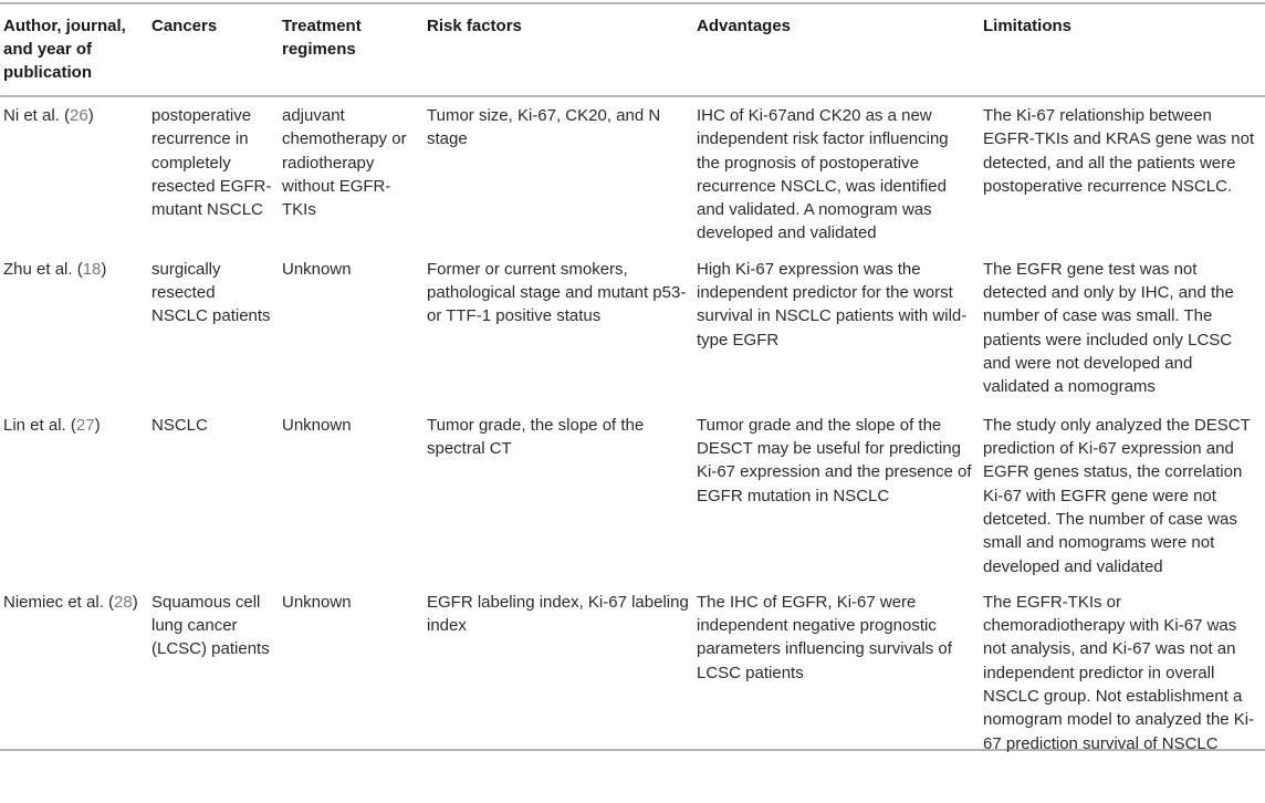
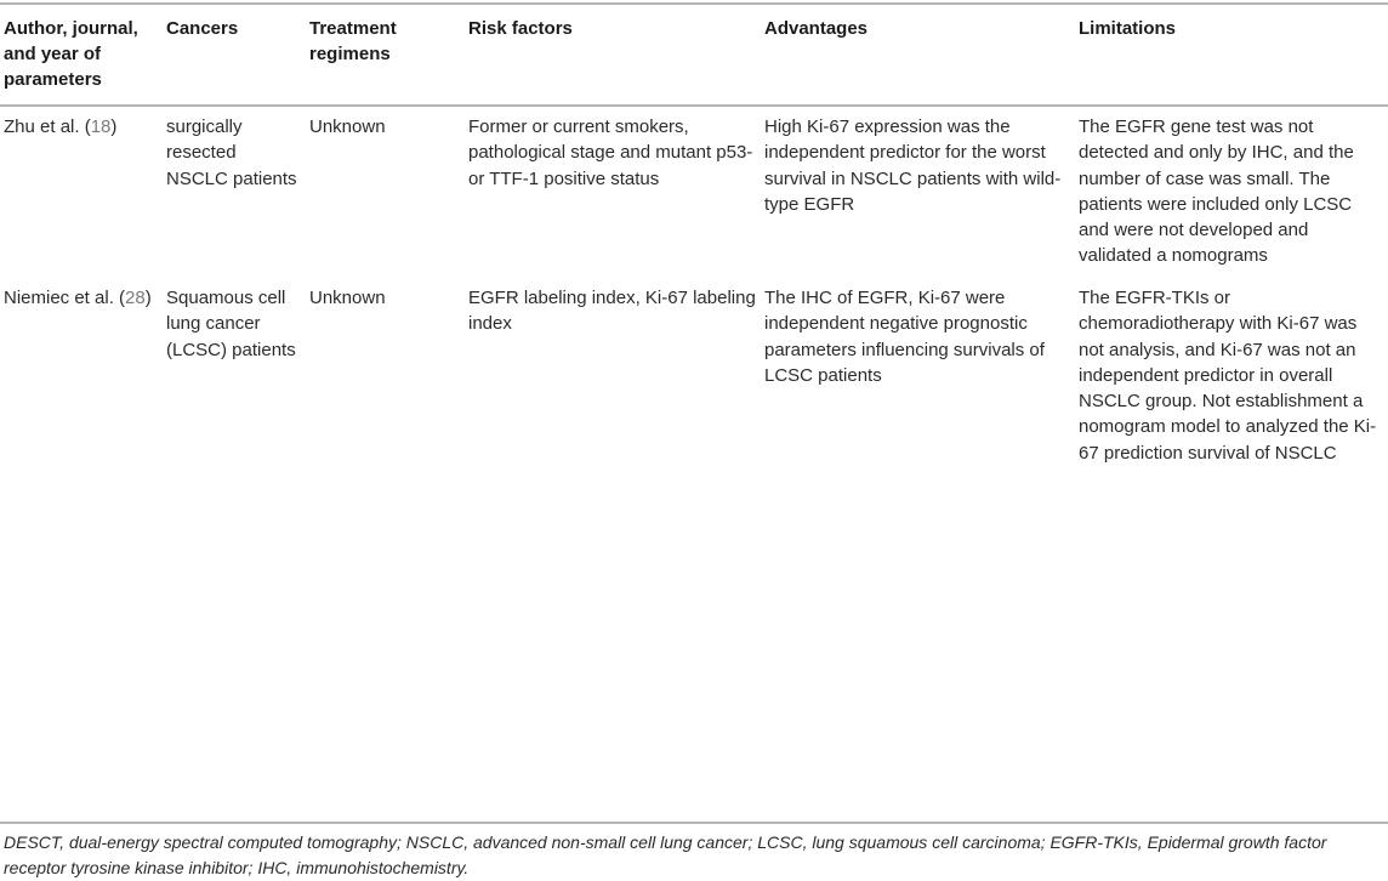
- Author, journal, and year of publication	Cancers	Treatment regimens	Risk factors	Advantages	Limitations
+ Author, journal, and year of parameters	Cancers	Treatment regimens	Risk factors	Advantages	Limitations
- Ni et al. (26)	postoperative recurrence in completely resected EGFR-mutant NSCLC	adjuvant chemotherapy or radiotherapy without EGFR-TKIs	Tumor size, Ki-67, CK20, and N stage	IHC of Ki-67and CK20 as a new independent risk factor influencing the prognosis of postoperative recurrence NSCLC, was identified and validated. A nomogram was developed and validated	The Ki-67 relationship between EGFR-TKIs and KRAS gene was not detected, and all the patients were postoperative recurrence NSCLC.
  Zhu et al. (18)	surgically resected NSCLC patients	Unknown	Former or current smokers, pathological stage and mutant p53-or TTF-1 positive status	High Ki-67 expression was the independent predictor for the worst survival in NSCLC patients with wild-type EGFR	The EGFR gene test was not detected and only by IHC, and the number of case was small. The patients were included only LCSC and were not developed and validated a nomograms
- Lin et al. (27)	NSCLC	Unknown	Tumor grade, the slope of the spectral CT	Tumor grade and the slope of the DESCT may be useful for predicting Ki-67 expression and the presence of EGFR mutation in NSCLC	The study only analyzed the DESCT prediction of Ki-67 expression and EGFR genes status, the correlation Ki-67 with EGFR gene were not detceted. The number of case was small and nomograms were not developed and validated
  Niemiec et al. (28)	Squamous cell lung cancer (LCSC) patients	Unknown	EGFR labeling index, Ki-67 labeling index	The IHC of EGFR, Ki-67 were independent negative prognostic parameters influencing survivals of LCSC patients	The EGFR-TKIs or chemoradiotherapy with Ki-67 was not analysis, and Ki-67 was not an independent predictor in overall NSCLC group. Not establishment a nomogram model to analyzed the Ki-67 prediction survival of NSCLC
+ DESCT, dual-energy spectral computed tomography; NSCLC, advanced non-small cell lung cancer; LCSC, lung squamous cell carcinoma; EGFR-TKIs, Epidermal growth factor receptor tyrosine kinase inhibitor; IHC, immunohistochemistry.
